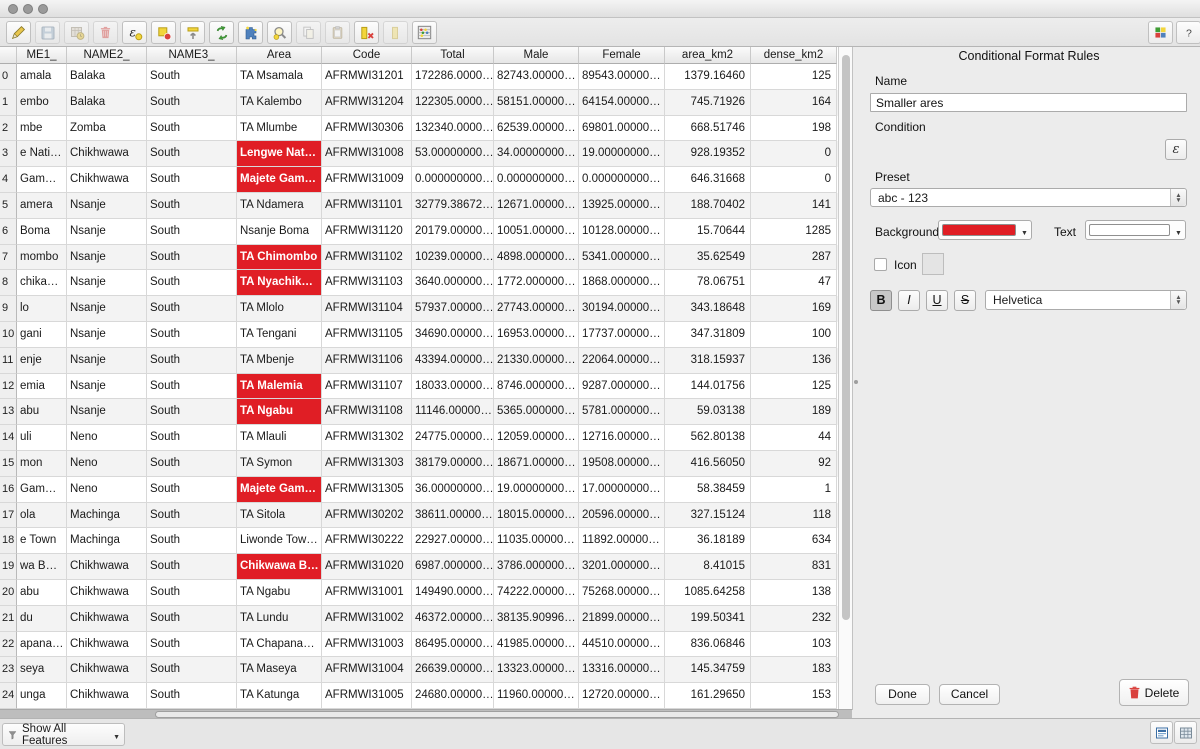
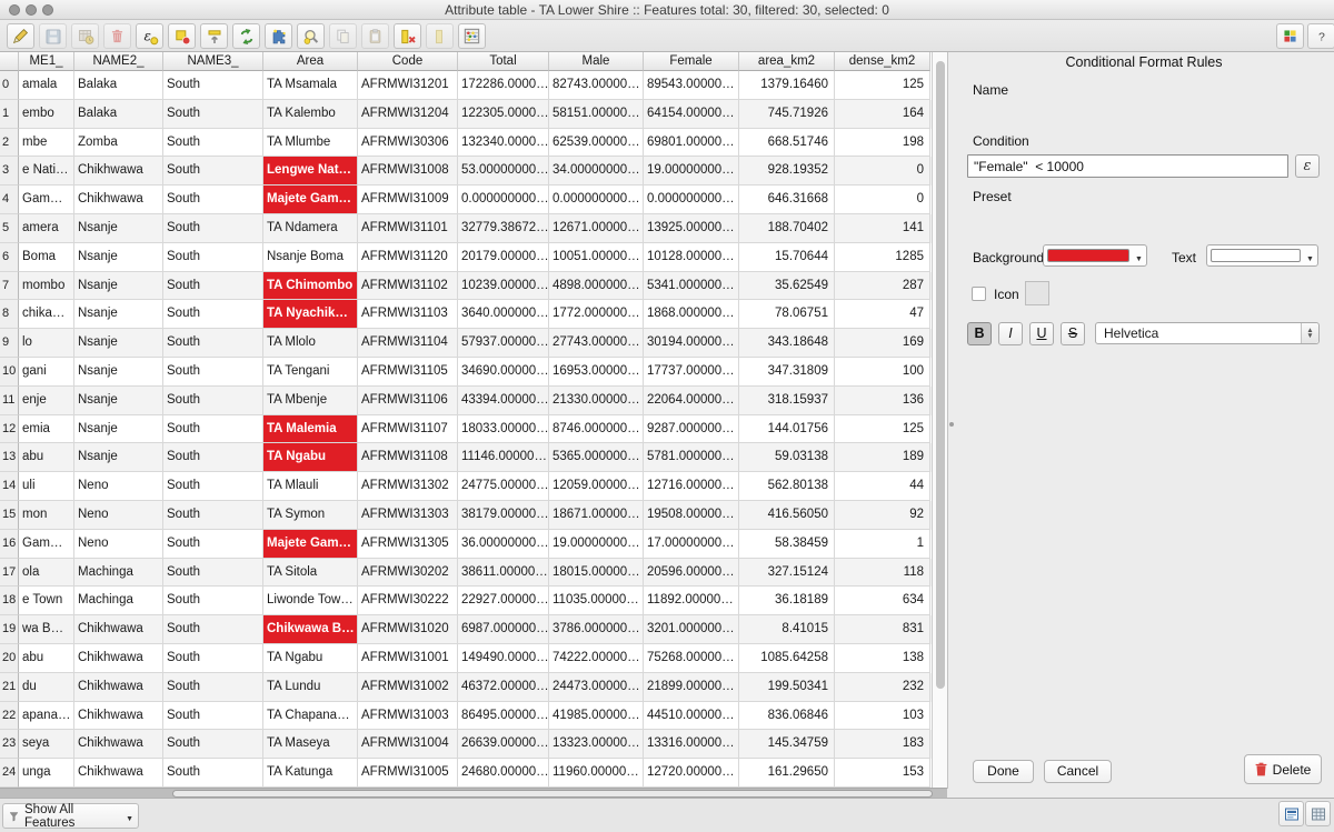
+ Attribute table - TA Lower Shire :: Features total: 30, filtered: 30, selected: 0
  ε
  ?
  ME1_
  NAME2_
  NAME3_
  Area
  Code
  Total
  Male
  Female
  area_km2
  dense_km2
  0
  amala
  Balaka
  South
  TA Msamala
  AFRMWI31201
  172286.0000…
  82743.00000…
  89543.00000…
  1379.16460
  125
  1
  embo
  Balaka
  South
  TA Kalembo
  AFRMWI31204
  122305.0000…
  58151.00000…
  64154.00000…
  745.71926
  164
  2
  mbe
  Zomba
  South
  TA Mlumbe
  AFRMWI30306
  132340.0000…
  62539.00000…
  69801.00000…
  668.51746
  198
  3
  e Nati…
  Chikhwawa
  South
  Lengwe Nat…
  AFRMWI31008
  53.00000000…
  34.00000000…
  19.00000000…
  928.19352
  0
  4
  Gam…
  Chikhwawa
  South
  Majete Gam…
  AFRMWI31009
  0.000000000…
  0.000000000…
  0.000000000…
  646.31668
  0
  5
  amera
  Nsanje
  South
  TA Ndamera
  AFRMWI31101
  32779.38672…
  12671.00000…
  13925.00000…
  188.70402
  141
  6
  Boma
  Nsanje
  South
  Nsanje Boma
  AFRMWI31120
  20179.00000…
  10051.00000…
  10128.00000…
  15.70644
  1285
  7
  mombo
  Nsanje
  South
  TA Chimombo
  AFRMWI31102
  10239.00000…
  4898.000000…
  5341.000000…
  35.62549
  287
  8
  chika…
  Nsanje
  South
  TA Nyachik…
  AFRMWI31103
  3640.000000…
  1772.000000…
  1868.000000…
  78.06751
  47
  9
  lo
  Nsanje
  South
  TA Mlolo
  AFRMWI31104
  57937.00000…
  27743.00000…
  30194.00000…
  343.18648
  169
  10
  gani
  Nsanje
  South
  TA Tengani
  AFRMWI31105
  34690.00000…
  16953.00000…
  17737.00000…
  347.31809
  100
  11
  enje
  Nsanje
  South
  TA Mbenje
  AFRMWI31106
  43394.00000…
  21330.00000…
  22064.00000…
  318.15937
  136
  12
  emia
  Nsanje
  South
  TA Malemia
  AFRMWI31107
  18033.00000…
  8746.000000…
  9287.000000…
  144.01756
  125
  13
  abu
  Nsanje
  South
  TA Ngabu
  AFRMWI31108
  11146.00000…
  5365.000000…
  5781.000000…
  59.03138
  189
  14
  uli
  Neno
  South
  TA Mlauli
  AFRMWI31302
  24775.00000…
  12059.00000…
  12716.00000…
  562.80138
  44
  15
  mon
  Neno
  South
  TA Symon
  AFRMWI31303
  38179.00000…
  18671.00000…
  19508.00000…
  416.56050
  92
  16
  Gam…
  Neno
  South
  Majete Gam…
  AFRMWI31305
  36.00000000…
  19.00000000…
  17.00000000…
  58.38459
  1
  17
  ola
  Machinga
  South
  TA Sitola
  AFRMWI30202
  38611.00000…
  18015.00000…
  20596.00000…
  327.15124
  118
  18
  e Town
  Machinga
  South
  Liwonde Tow…
  AFRMWI30222
  22927.00000…
  11035.00000…
  11892.00000…
  36.18189
  634
  19
  wa B…
  Chikhwawa
  South
  Chikwawa B…
  AFRMWI31020
  6987.000000…
  3786.000000…
  3201.000000…
  8.41015
  831
  20
  abu
  Chikhwawa
  South
  TA Ngabu
  AFRMWI31001
  149490.0000…
  74222.00000…
  75268.00000…
  1085.64258
  138
  21
  du
  Chikhwawa
  South
  TA Lundu
  AFRMWI31002
  46372.00000…
- 38135.90996…
+ 24473.00000…
  21899.00000…
  199.50341
  232
  22
  apana…
  Chikhwawa
  South
  TA Chapana…
  AFRMWI31003
  86495.00000…
  41985.00000…
  44510.00000…
  836.06846
  103
  23
  seya
  Chikhwawa
  South
  TA Maseya
  AFRMWI31004
  26639.00000…
  13323.00000…
  13316.00000…
  145.34759
  183
  24
  unga
  Chikhwawa
  South
  TA Katunga
  AFRMWI31005
  24680.00000…
  11960.00000…
  12720.00000…
  161.29650
  153
  Conditional Format Rules
  Name
- Smaller ares
  Condition
+ "Female" < 10000
  ε
  Preset
- abc - 123
  Background
  Text
  Icon
  B
  I
  U
  S
  Helvetica
  Done
  Cancel
  Delete
  Show All Features
